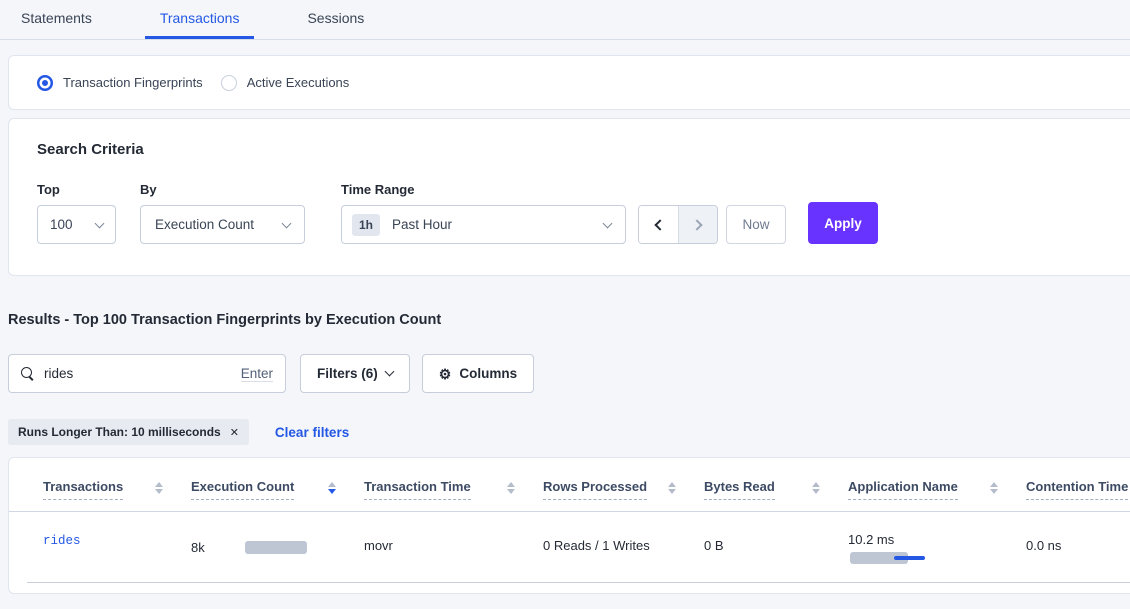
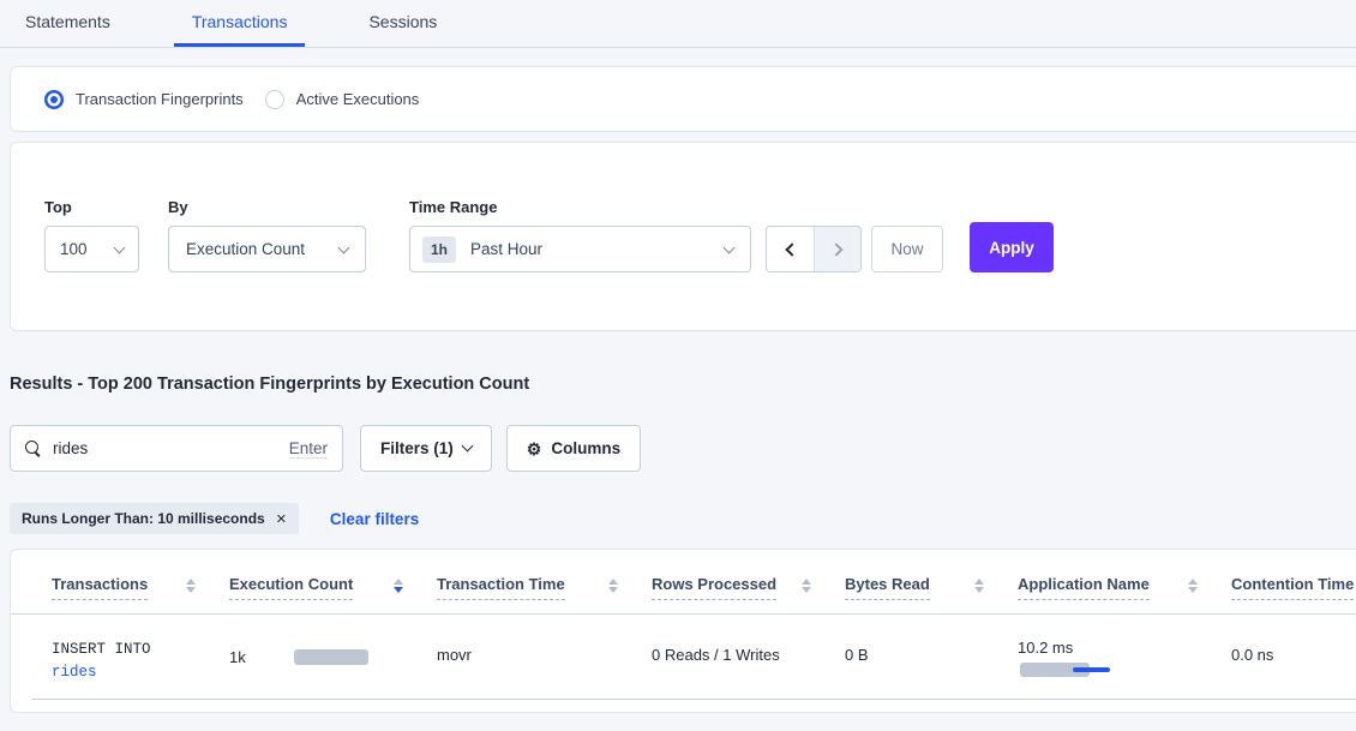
  Statements
  Transactions
  Sessions
  Transaction Fingerprints
  Active Executions
- Search Criteria
  Top
  100
  By
  Execution Count
  Time Range
  1h
  Past Hour
  Now
  Apply
- Results - Top 100 Transaction Fingerprints by Execution Count
+ Results - Top 200 Transaction Fingerprints by Execution Count
  rides
  Enter
- Filters (6)
+ Filters (1)
  ⚙
  Columns
  Runs Longer Than: 10 milliseconds
  ✕
  Clear filters
  Transactions
  Execution Count
  Transaction Time
  Rows Processed
  Bytes Read
  Application Name
  Contention Time
+ INSERT INTO
  rides
- 8k
+ 1k
  movr
  0 Reads / 1 Writes
  0 B
  10.2 ms
  0.0 ns
